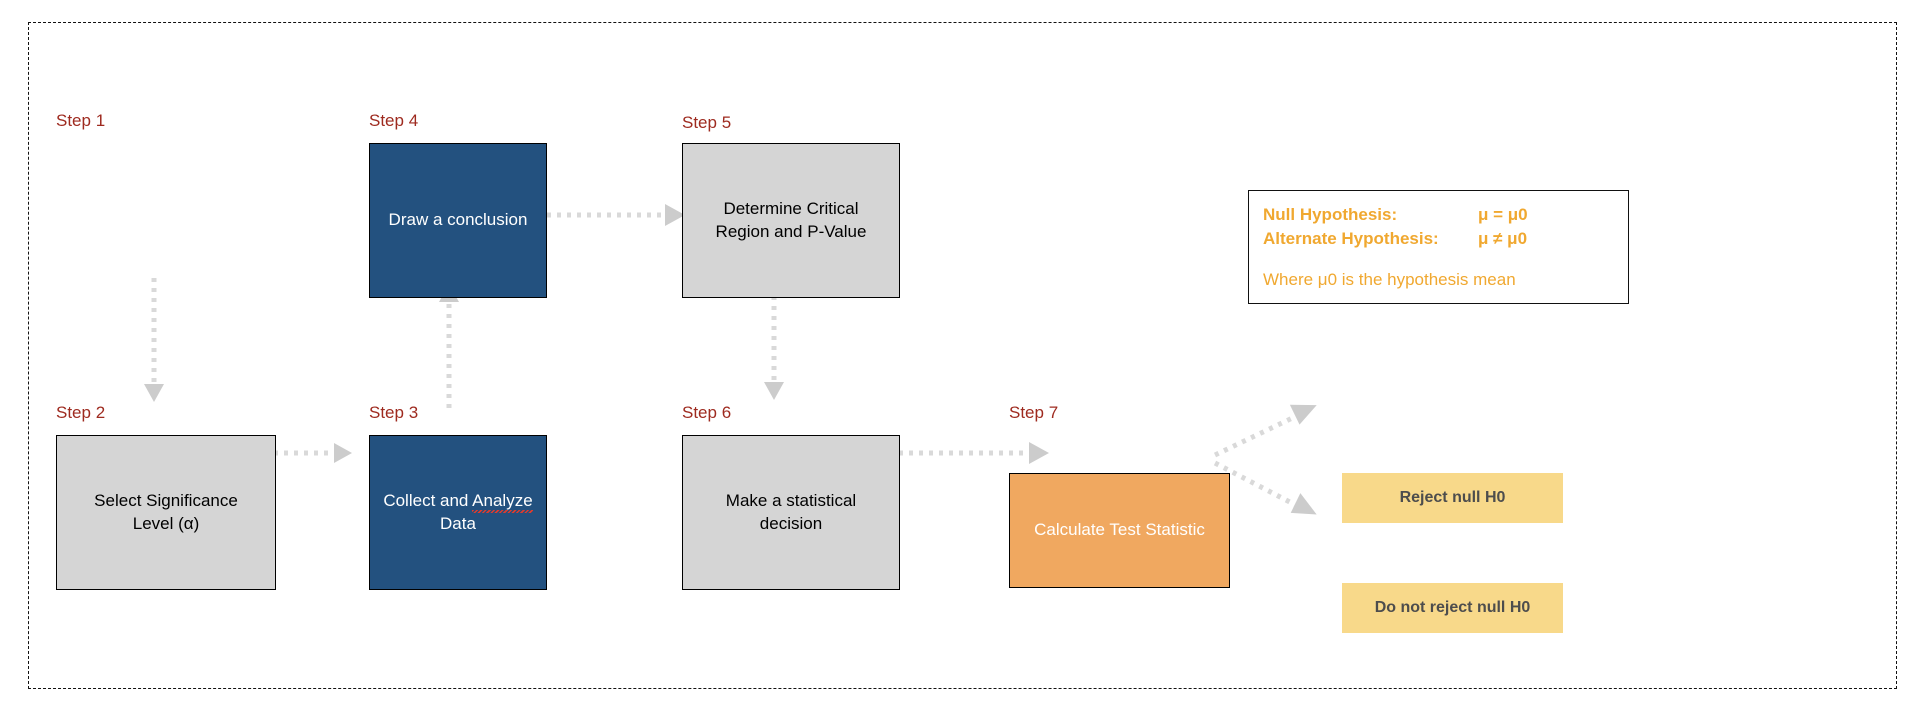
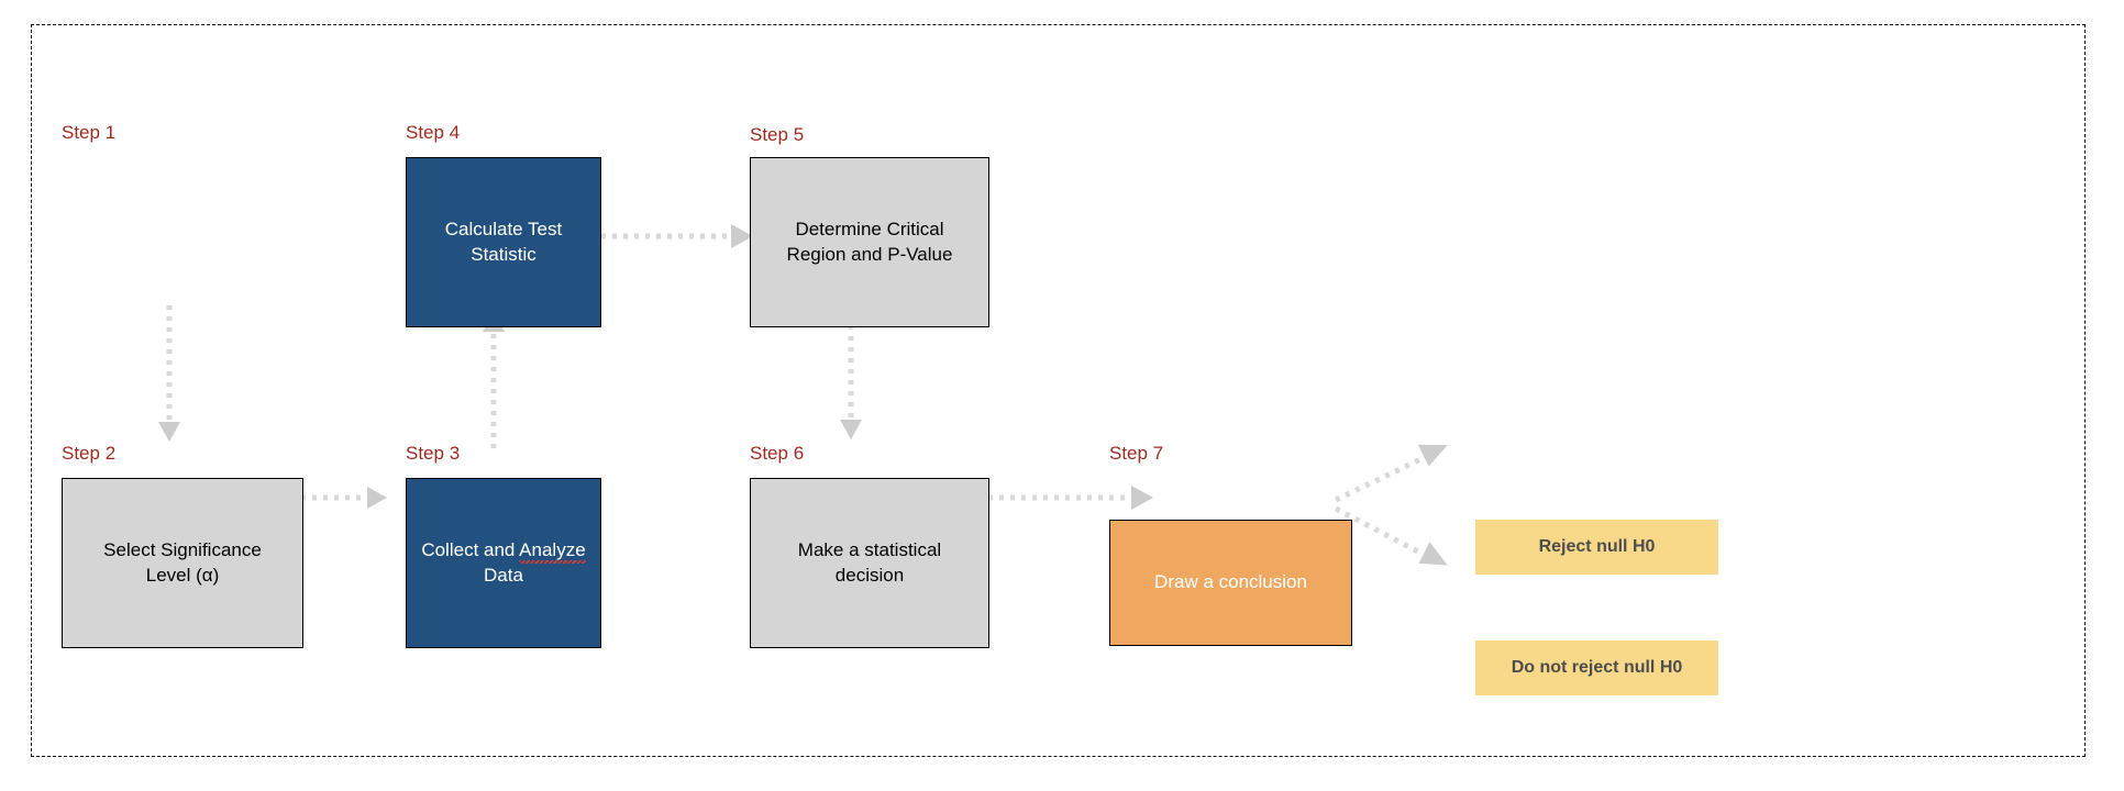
  Step 1
  Step 2
  Select Significance
  Level (α)
  Step 3
  Collect and Analyze
  Data
  Step 4
- Draw a conclusion
+ Calculate Test Statistic
  Step 5
  Determine Critical
  Region and P-Value
  Step 6
  Make a statistical
  decision
  Step 7
- Calculate Test Statistic
+ Draw a conclusion
- Null Hypothesis:
- μ = μ0
- Alternate Hypothesis:
- μ ≠ μ0
- Where μ0 is the hypothesis mean
  Reject null H0
  Do not reject null H0
